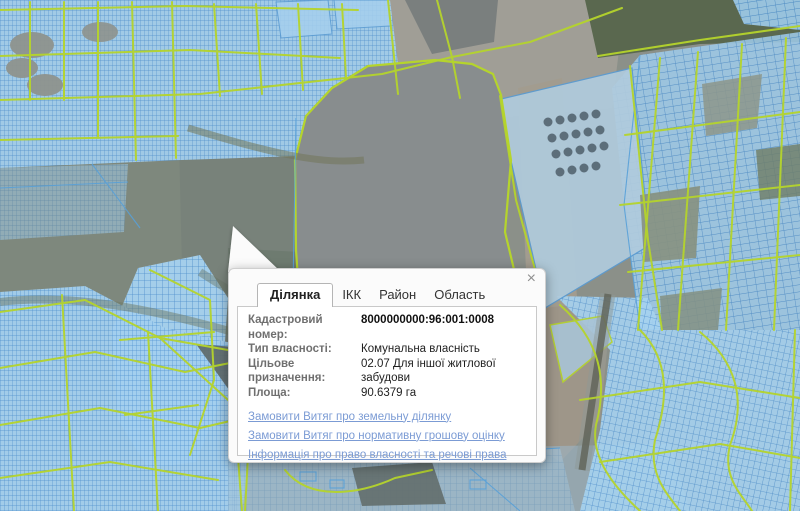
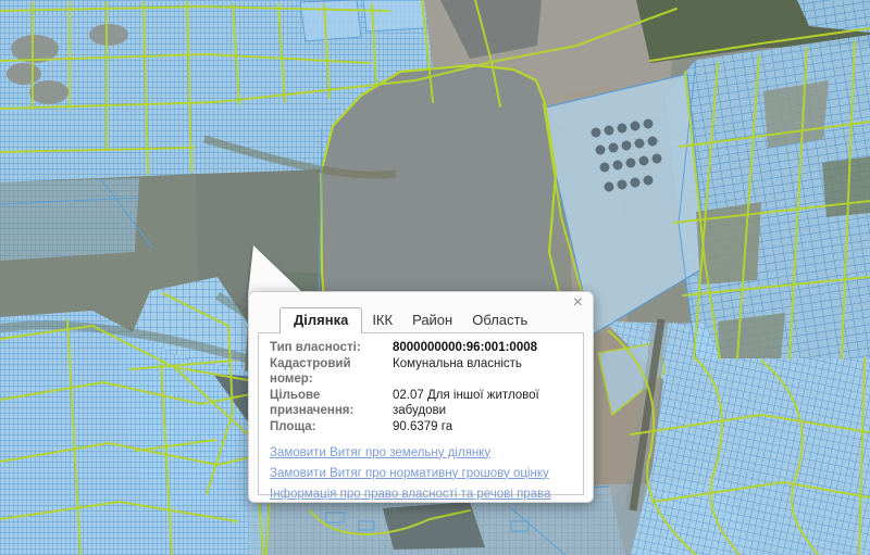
  ×
  Ділянка
  ІКК
  Район
  Область
- Кадастровий номер:
+ Тип власності:
  8000000000:96:001:0008
- Тип власності:
+ Кадастровий номер:
  Комунальна власність
  Цільове призначення:
  02.07 Для іншої житлової забудови
  Площа:
  90.6379 га
  Замовити Витяг про земельну ділянку
  Замовити Витяг про нормативну грошову оцінку
  Інформація про право власності та речові права
